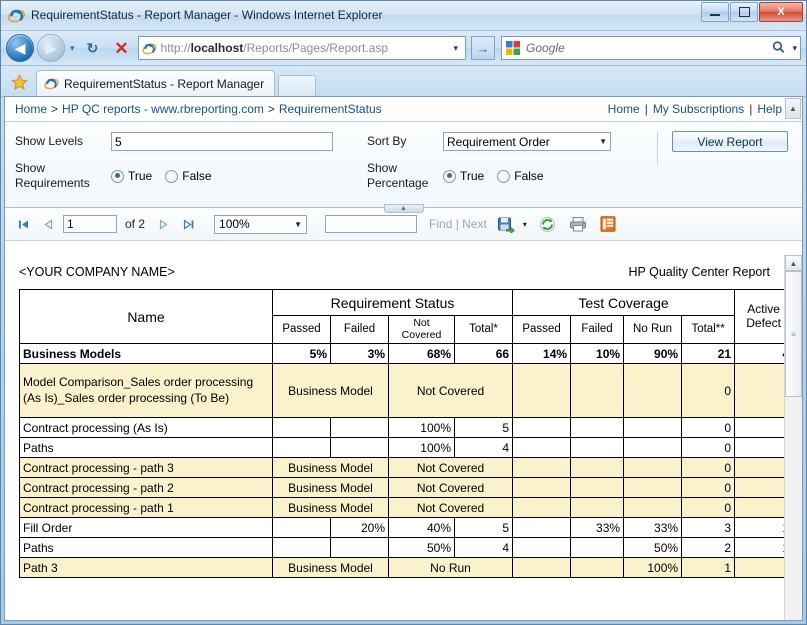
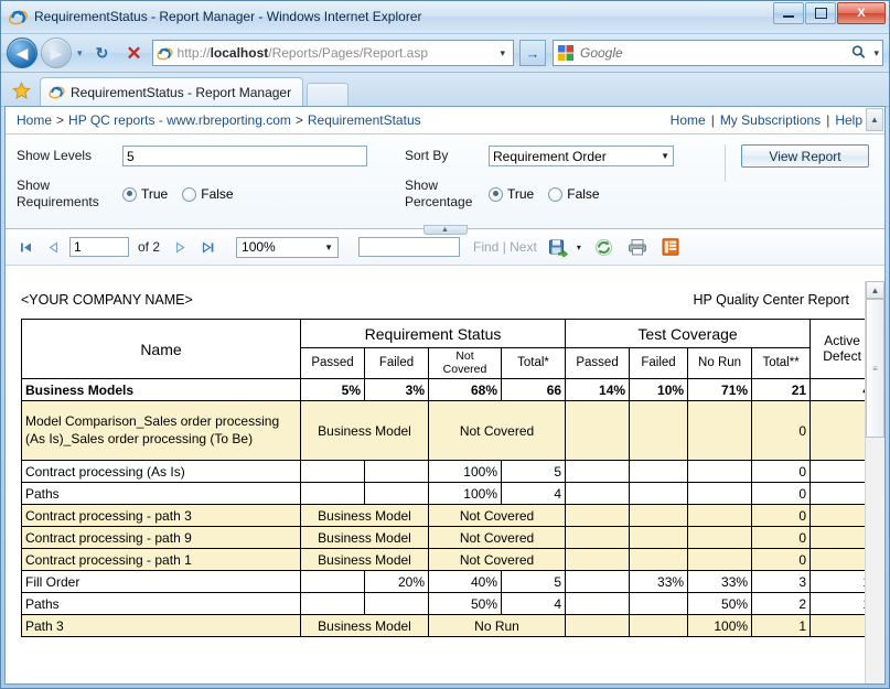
  RequirementStatus - Report Manager - Windows Internet Explorer
  X
  ◀
  ▶
  ▾
  ↻
  ✕
  http://localhost/Reports/Pages/Report.asp
  ▾
  →
  Google
  ▾
  RequirementStatus - Report Manager
  Home
  >
  HP QC reports - www.rbreporting.com
  >
  RequirementStatus
  Home
  |
  My Subscriptions
  |
  Help
  ▲
  Show Levels
  5
  Sort By
  Requirement Order
  ▼
  Show
  Requirements
  True
  False
  Show
  Percentage
  True
  False
  View Report
  1
  of 2
  100%
  ▼
  Find | Next
  ▾
  <YOUR COMPANY NAME>
  HP Quality Center Report
  Name	Requirement Status	Test Coverage	Active Defect
  Passed	Failed	Not Covered	Total*	Passed	Failed	No Run	Total**
- Business Models	5%	3%	68%	66	14%	10%	90%	21
+ Business Models	5%	3%	68%	66	14%	10%	71%	21
  Model Comparison_Sales order processing (As Is)_Sales order processing (To Be)	Business Model	Not Covered				0
  Contract processing (As Is)			100%	5				0
  Paths			100%	4				0
  Contract processing - path 3	Business Model	Not Covered				0
- Contract processing - path 2	Business Model	Not Covered				0
+ Contract processing - path 9	Business Model	Not Covered				0
  Contract processing - path 1	Business Model	Not Covered				0
  Fill Order		20%	40%	5		33%	33%	3
  Paths			50%	4			50%	2
  Path 3	Business Model	No Run			100%	1
  ▲
  ≡
